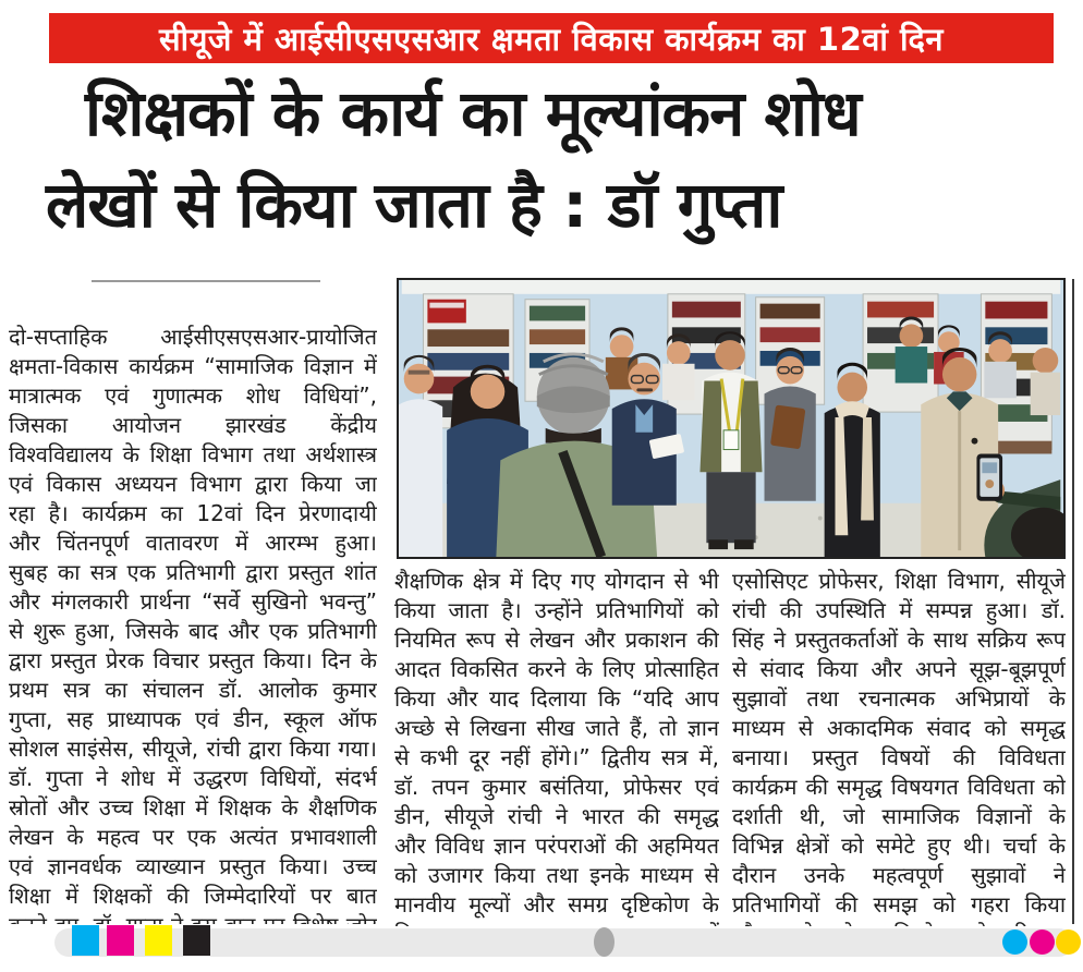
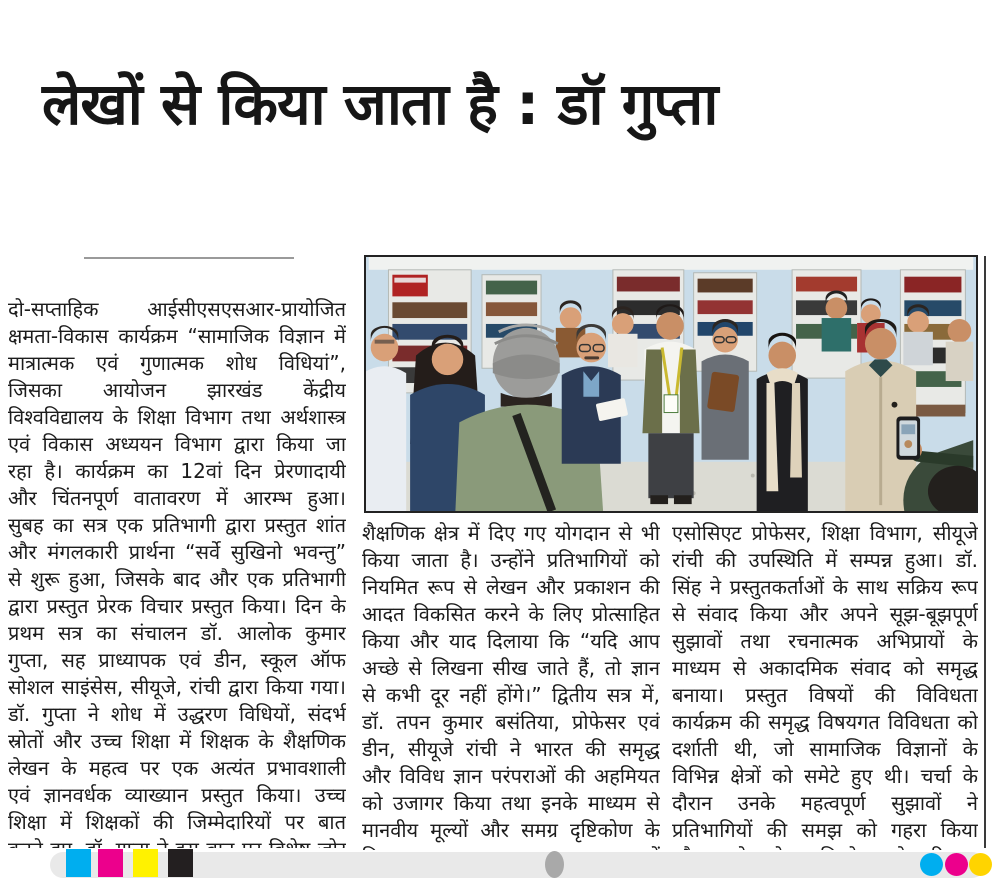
- सीयूजे में आईसीएसएसआर क्षमता विकास कार्यक्रम का 12वां दिन
- शिक्षकों के कार्य का मूल्यांकन शोध
  लेखों से किया जाता है : डॉ गुप्ता
  दो-सप्ताहिक आईसीएसएसआर-प्रायोजित क्षमता-विकास कार्यक्रम “सामाजिक विज्ञान में मात्रात्मक एवं गुणात्मक शोध विधियां”, जिसका आयोजन झारखंड केंद्रीय विश्वविद्यालय के शिक्षा विभाग तथा अर्थशास्त्र एवं विकास अध्ययन विभाग द्वारा किया जा रहा है। कार्यक्रम का 12वां दिन प्रेरणादायी और चिंतनपूर्ण वातावरण में आरम्भ हुआ। सुबह का सत्र एक प्रतिभागी द्वारा प्रस्तुत शांत और मंगलकारी प्रार्थना “सर्वे सुखिनो भवन्तु” से शुरू हुआ, जिसके बाद और एक प्रतिभागी द्वारा प्रस्तुत प्रेरक विचार प्रस्तुत किया। दिन के प्रथम सत्र का संचालन डॉ. आलोक कुमार गुप्ता, सह प्राध्यापक एवं डीन, स्कूल ऑफ सोशल साइंसेस, सीयूजे, रांची द्वारा किया गया। डॉ. गुप्ता ने शोध में उद्धरण विधियों, संदर्भ स्रोतों और उच्च शिक्षा में शिक्षक के शैक्षणिक लेखन के महत्व पर एक अत्यंत प्रभावशाली एवं ज्ञानवर्धक व्याख्यान प्रस्तुत किया। उच्च शिक्षा में शिक्षकों की जिम्मेदारियों पर बात
  शैक्षणिक क्षेत्र में दिए गए योगदान से भी किया जाता है। उन्होंने प्रतिभागियों को नियमित रूप से लेखन और प्रकाशन की आदत विकसित करने के लिए प्रोत्साहित किया और याद दिलाया कि “यदि आप अच्छे से लिखना सीख जाते हैं, तो ज्ञान से कभी दूर नहीं होंगे।” द्वितीय सत्र में, डॉ. तपन कुमार बसंतिया, प्रोफेसर एवं डीन, सीयूजे रांची ने भारत की समृद्ध और विविध ज्ञान परंपराओं की अहमियत को उजागर किया तथा इनके माध्यम से मानवीय मूल्यों और समग्र दृष्टिकोण के
  एसोसिएट प्रोफेसर, शिक्षा विभाग, सीयूजे रांची की उपस्थिति में सम्पन्न हुआ। डॉ. सिंह ने प्रस्तुतकर्ताओं के साथ सक्रिय रूप से संवाद किया और अपने सूझ-बूझपूर्ण सुझावों तथा रचनात्मक अभिप्रायों के माध्यम से अकादमिक संवाद को समृद्ध बनाया। प्रस्तुत विषयों की विविधता कार्यक्रम की समृद्ध विषयगत विविधता को दर्शाती थी, जो सामाजिक विज्ञानों के विभिन्न क्षेत्रों को समेटे हुए थी। चर्चा के दौरान उनके महत्वपूर्ण सुझावों ने प्रतिभागियों की समझ को गहरा किया
